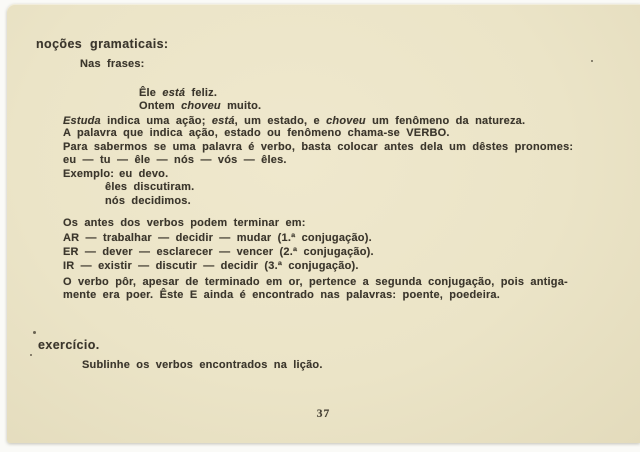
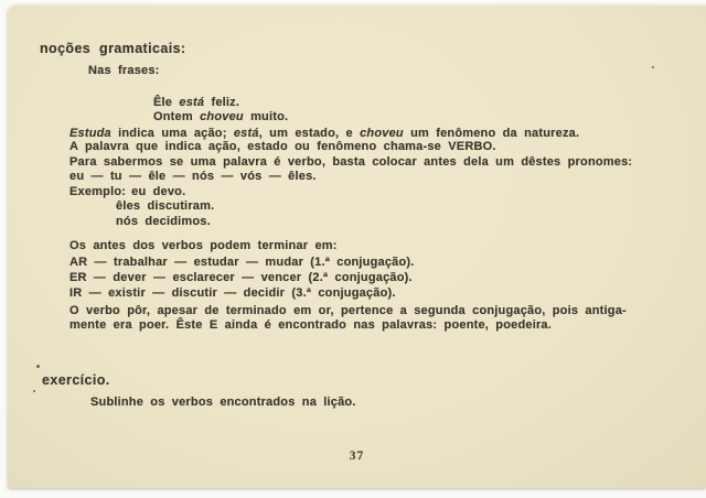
  noções gramaticais:
  Nas frases:
  Êle está feliz.
  Ontem choveu muito.
  Estuda indica uma ação; está, um estado, e choveu um fenômeno da natureza.
  A palavra que indica ação, estado ou fenômeno chama-se VERBO.
  Para sabermos se uma palavra é verbo, basta colocar antes dela um dêstes pronomes:
  eu — tu — êle — nós — vós — êles.
  Exemplo: eu devo.
  êles discutiram.
  nós decidimos.
  Os antes dos verbos podem terminar em:
- AR — trabalhar — decidir — mudar (1.ª conjugação).
+ AR — trabalhar — estudar — mudar (1.ª conjugação).
  ER — dever — esclarecer — vencer (2.ª conjugação).
  IR — existir — discutir — decidir (3.ª conjugação).
  O verbo pôr, apesar de terminado em or, pertence a segunda conjugação, pois antiga-
  mente era poer. Êste E ainda é encontrado nas palavras: poente, poedeira.
  exercício.
  Sublinhe os verbos encontrados na lição.
  37
